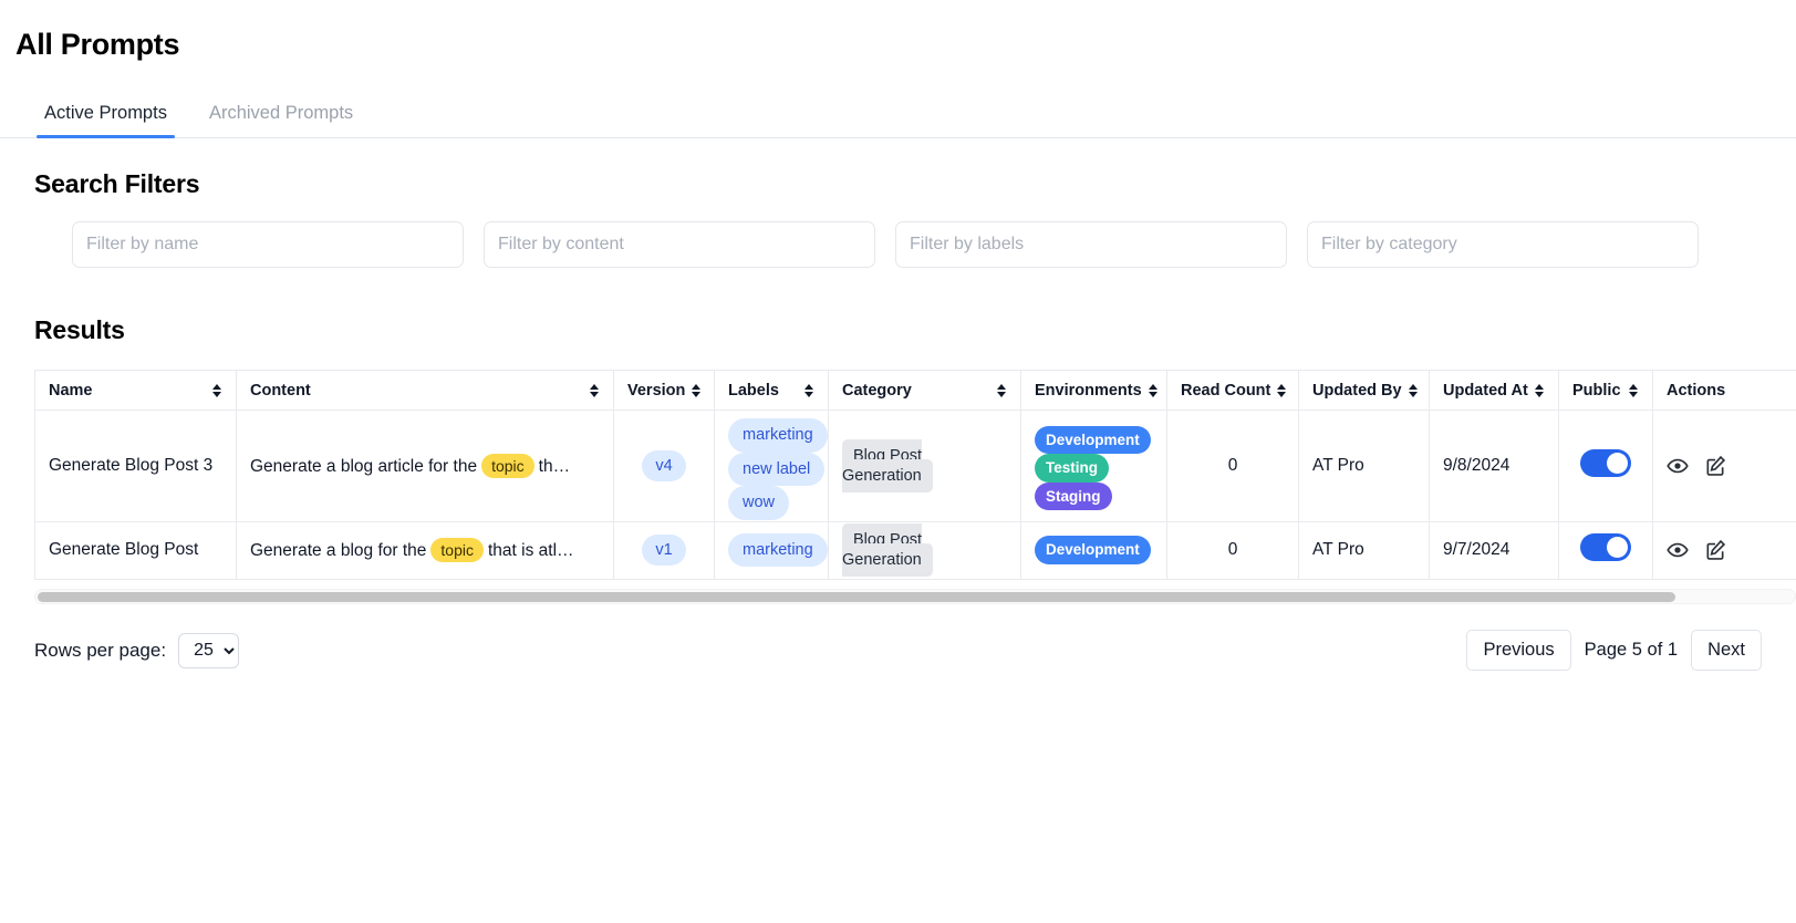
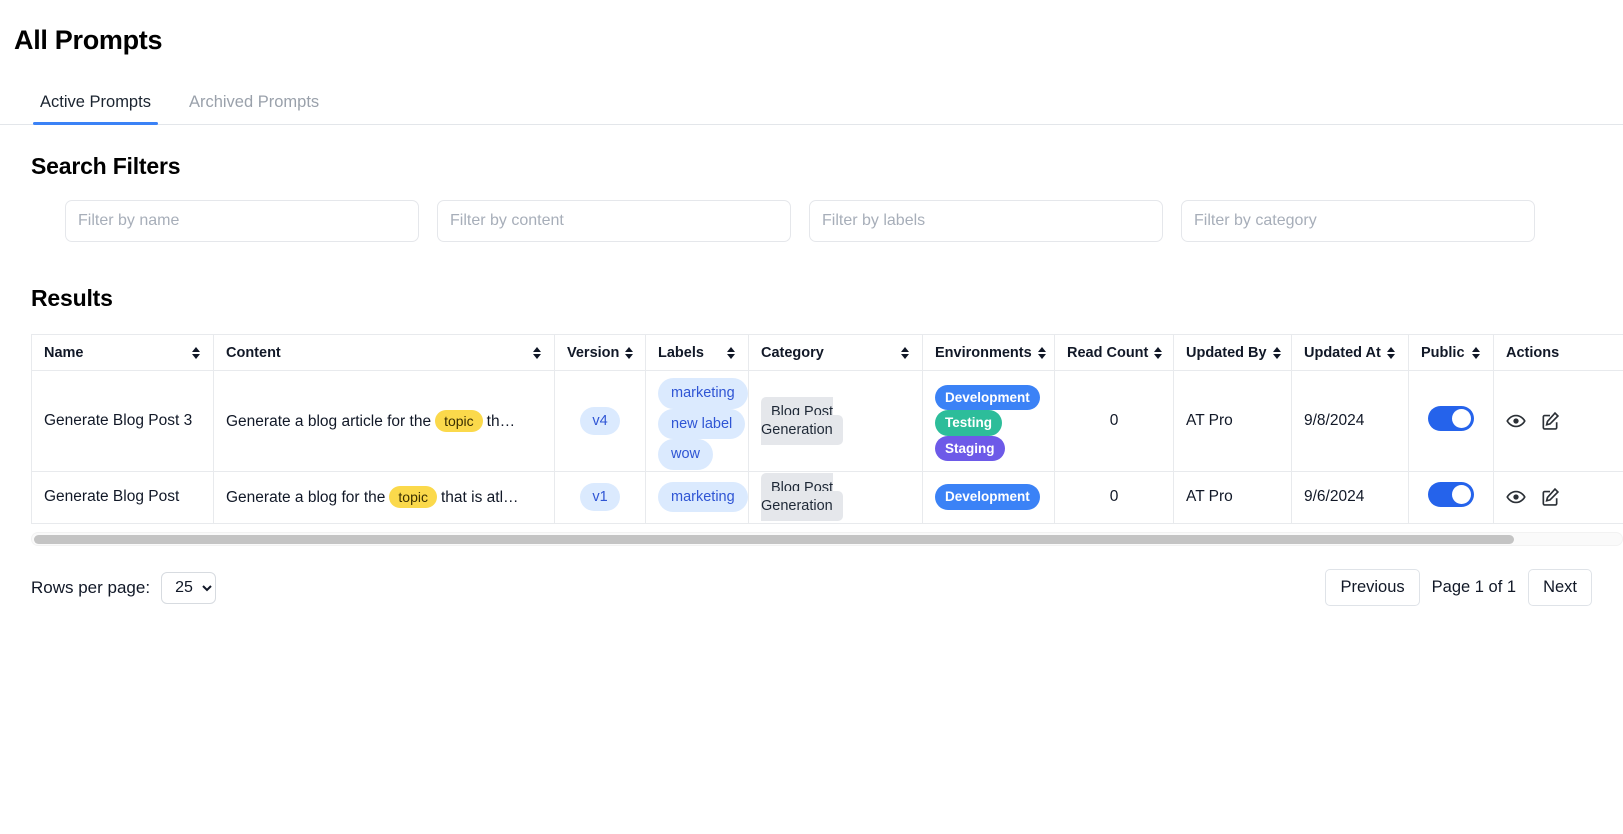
  All Prompts
  Active Prompts
  Archived Prompts
  Search Filters
  Filter by name
  Filter by content
  Filter by labels
  Filter by category
  Results
  Name	Content	Version	Labels	Category	Environments	Read Count	Updated By	Updated At	Public	Actions
  Generate Blog Post 3	Generate a blog article for the topic th…	v4	marketing new label wow	Blog Post Generation	Development Testing Staging	0	AT Pro	9/8/2024
- Generate Blog Post	Generate a blog for the topic that is atl…	v1	marketing	Blog Post Generation	Development	0	AT Pro	9/7/2024
+ Generate Blog Post	Generate a blog for the topic that is atl…	v1	marketing	Blog Post Generation	Development	0	AT Pro	9/6/2024
  Rows per page:
  25
  Previous
- Page 5 of 1
+ Page 1 of 1
  Next
